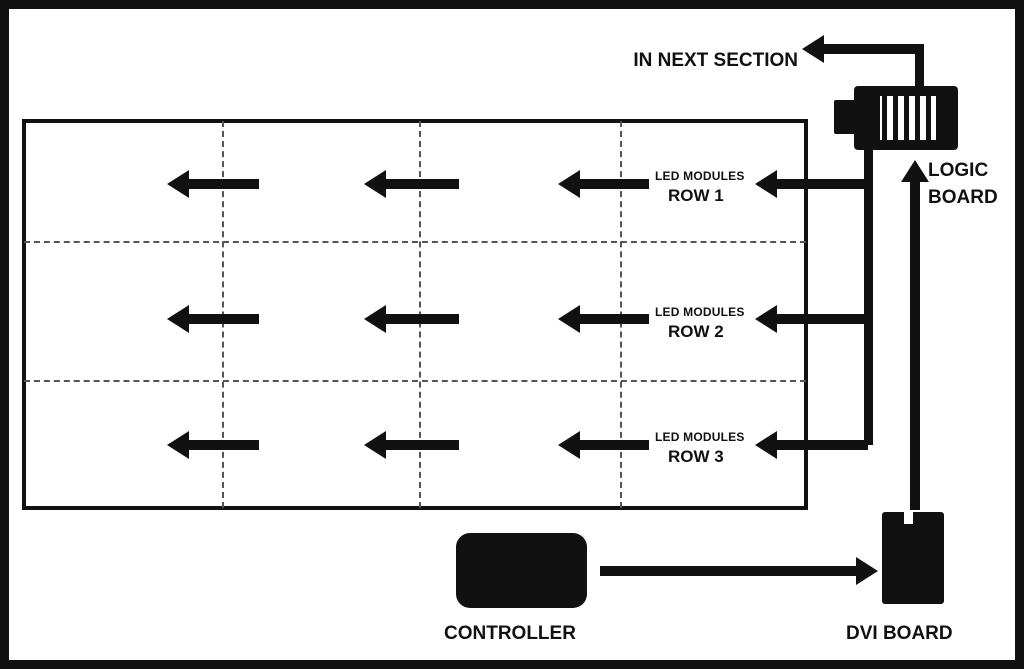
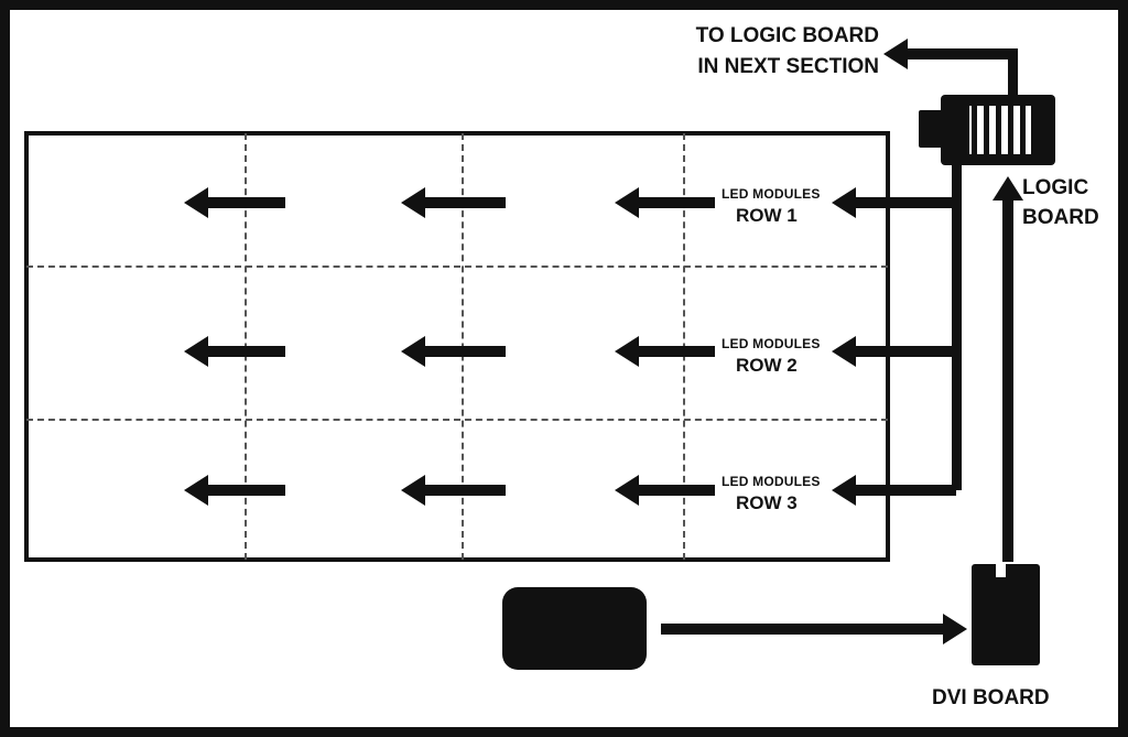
  LED MODULES
  ROW 1
  LED MODULES
  ROW 2
  LED MODULES
  ROW 3
+ TO LOGIC BOARD
  IN NEXT SECTION
  LOGIC
  BOARD
  DVI BOARD
- CONTROLLER
